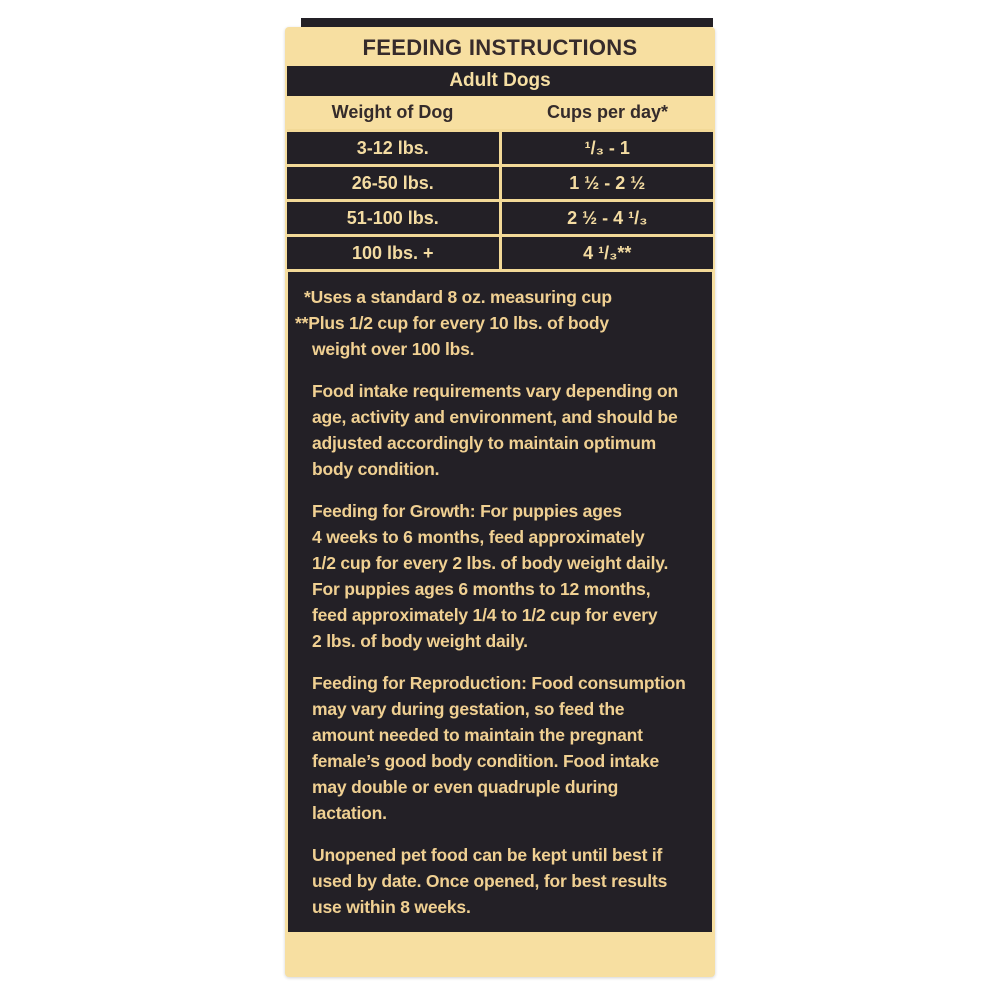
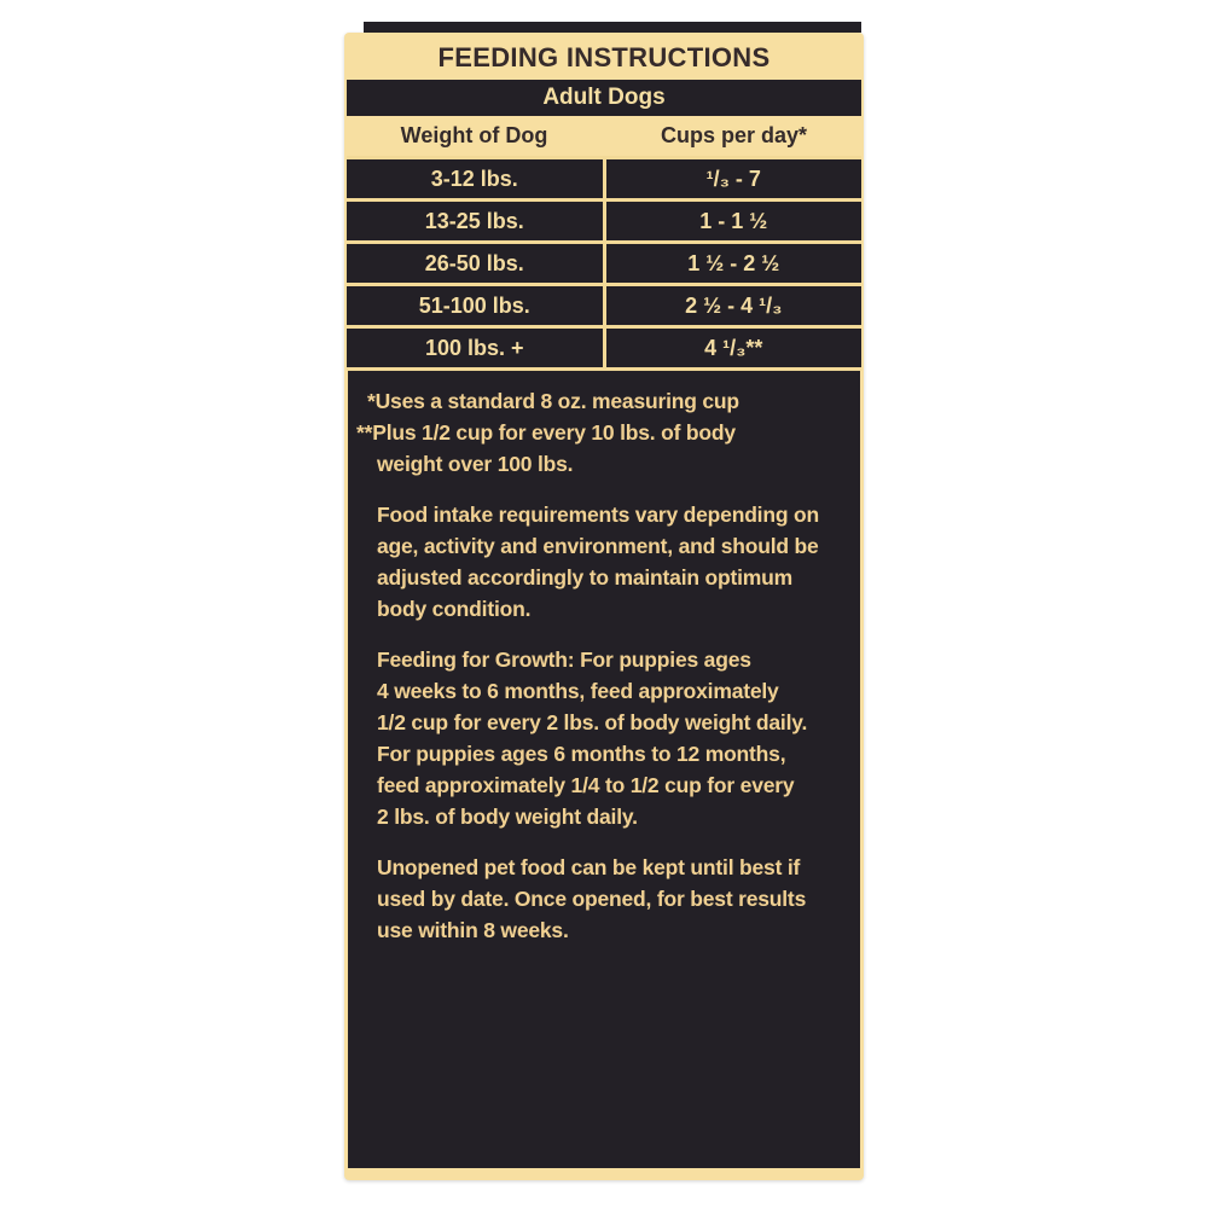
  FEEDING INSTRUCTIONS
  Adult Dogs
  Weight of Dog
  Cups per day*
  3-12 lbs.
- ¹/₃ - 1
+ ¹/₃ - 7
+ 13-25 lbs.
+ 1 - 1 ½
  26-50 lbs.
  1 ½ - 2 ½
  51-100 lbs.
  2 ½ - 4 ¹/₃
  100 lbs. +
  4 ¹/₃**
  *Uses a standard 8 oz. measuring cup
  **Plus 1/2 cup for every 10 lbs. of body
  weight over 100 lbs.
  Food intake requirements vary depending on
  age, activity and environment, and should be
  adjusted accordingly to maintain optimum
  body condition.
  Feeding for Growth: For puppies ages
  4 weeks to 6 months, feed approximately
  1/2 cup for every 2 lbs. of body weight daily.
  For puppies ages 6 months to 12 months,
  feed approximately 1/4 to 1/2 cup for every
  2 lbs. of body weight daily.
- Feeding for Reproduction: Food consumption
- may vary during gestation, so feed the
- amount needed to maintain the pregnant
- female’s good body condition. Food intake
- may double or even quadruple during
- lactation.
  Unopened pet food can be kept until best if
  used by date. Once opened, for best results
  use within 8 weeks.
